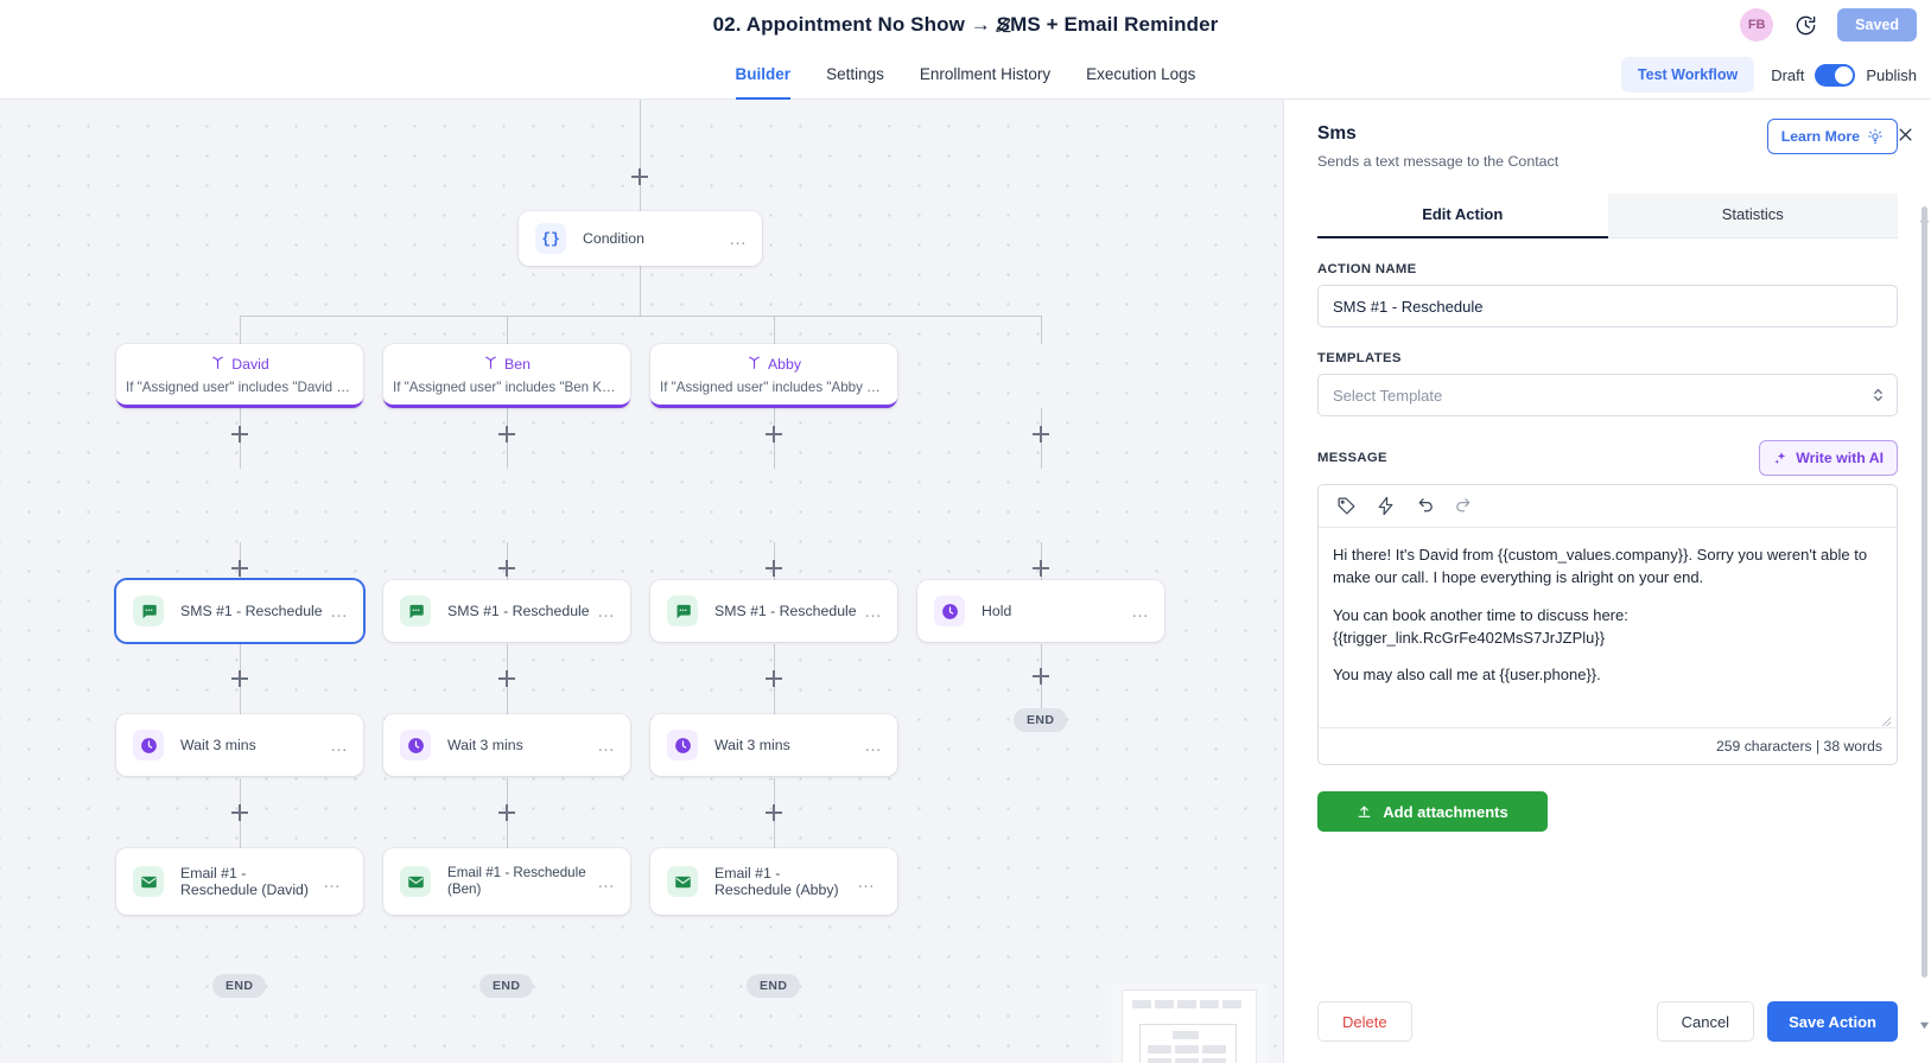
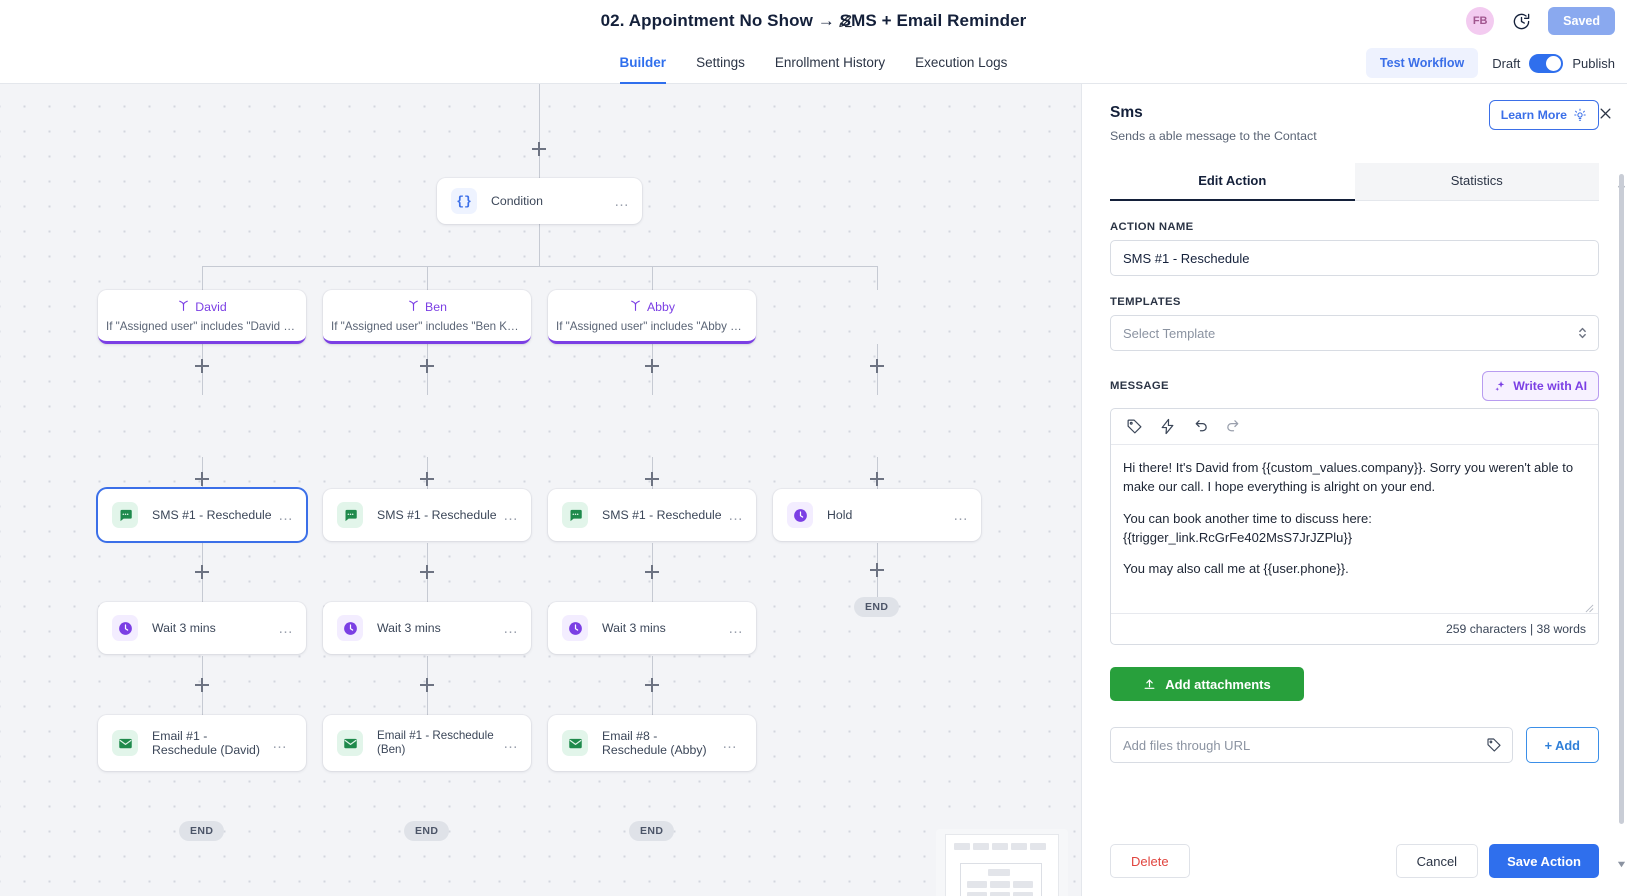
  02. Appointment No Show → SMS + Email Reminder
  FB
  Saved
  Builder
  Settings
  Enrollment History
  Execution Logs
  Test Workflow
  Draft
  Publish
  {}
  Condition
  …
  David
  If "Assigned user" includes "David Ez…
  Ben
  If "Assigned user" includes "Ben Katt"
  Abby
  If "Assigned user" includes "Abby Blu…
  SMS #1 - Reschedule
  …
  SMS #1 - Reschedule
  …
  SMS #1 - Reschedule
  …
  Hold
  …
  Wait 3 mins
  …
  Wait 3 mins
  …
  Wait 3 mins
  …
  Email #1 - Reschedule (David)
  …
  Email #1 - Reschedule (Ben)
  …
- Email #1 - Reschedule (Abby)
+ Email #8 - Reschedule (Abby)
  …
  END
  END
  END
  END
  Sms
- Sends a text message to the Contact
+ Sends a able message to the Contact
  Learn More
  Edit Action
  Statistics
  ACTION NAME
  SMS #1 - Reschedule
  TEMPLATES
  Select Template
  MESSAGE
  Write with AI
  Hi there! It's David from {{custom_values.company}}. Sorry you weren't able to make our call. I hope everything is alright on your end.
  You can book another time to discuss here: {{trigger_link.RcGrFe402MsS7JrJZPlu}}
  You may also call me at {{user.phone}}.
  259 characters | 38 words
  Add attachments
+ Add files through URL
+ + Add
  Delete
  Cancel
  Save Action
